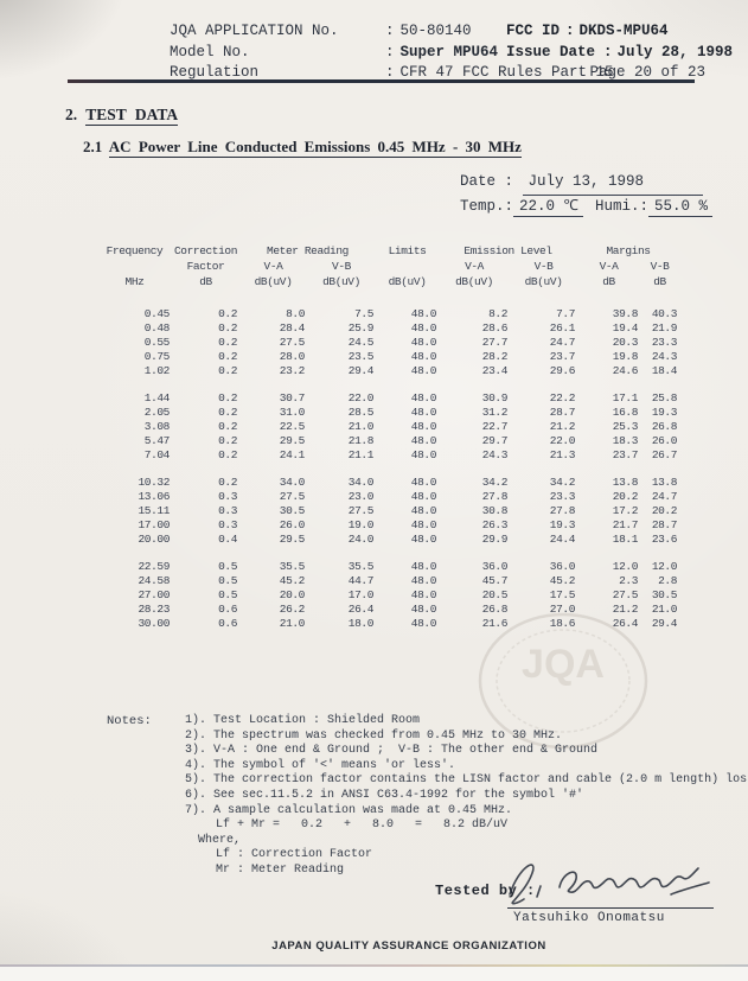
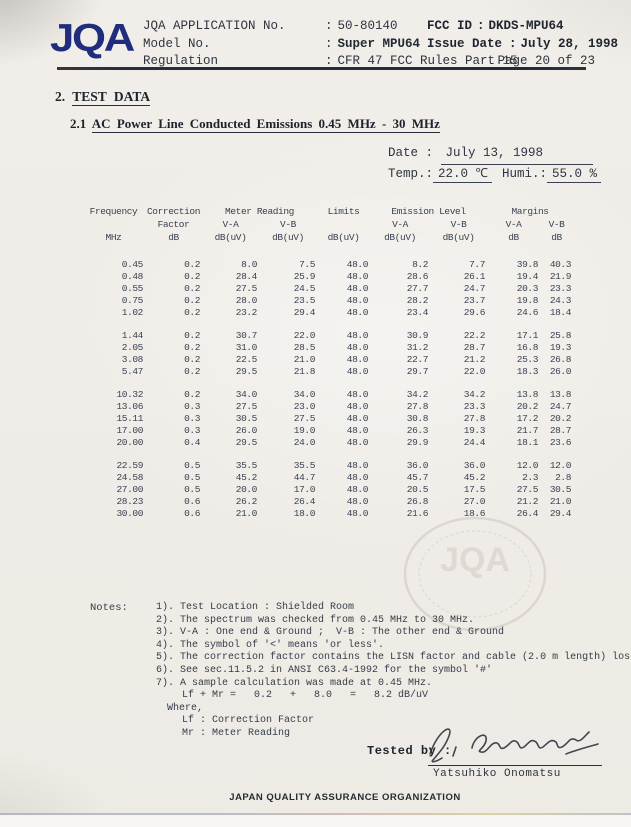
+ JQA
  JQA APPLICATION No. : 50-80140
  Model No. : Super MPU64
  Regulation : CFR 47 FCC Rules Part 15
  FCC ID : DKDS-MPU64
  Issue Date : July 28, 1998
  Page 20 of 23
  2. TEST DATA
  2.1 AC Power Line Conducted Emissions 0.45 MHz - 30 MHz
  Date : July 13, 1998
  Temp.: 22.0 ℃ Humi.: 55.0 %
  Frequency	Correction	Meter Reading	Limits	Emission Level	Margins
  	Factor	V-A	V-B		V-A	V-B	V-A	V-B
  MHz	dB	dB(uV)	dB(uV)	dB(uV)	dB(uV)	dB(uV)	dB	dB
  0.45	0.2	8.0	7.5	48.0	8.2	7.7	39.8	40.3
  0.48	0.2	28.4	25.9	48.0	28.6	26.1	19.4	21.9
  0.55	0.2	27.5	24.5	48.0	27.7	24.7	20.3	23.3
  0.75	0.2	28.0	23.5	48.0	28.2	23.7	19.8	24.3
  1.02	0.2	23.2	29.4	48.0	23.4	29.6	24.6	18.4
  1.44	0.2	30.7	22.0	48.0	30.9	22.2	17.1	25.8
  2.05	0.2	31.0	28.5	48.0	31.2	28.7	16.8	19.3
  3.08	0.2	22.5	21.0	48.0	22.7	21.2	25.3	26.8
  5.47	0.2	29.5	21.8	48.0	29.7	22.0	18.3	26.0
- 7.04	0.2	24.1	21.1	48.0	24.3	21.3	23.7	26.7
  10.32	0.2	34.0	34.0	48.0	34.2	34.2	13.8	13.8
  13.06	0.3	27.5	23.0	48.0	27.8	23.3	20.2	24.7
  15.11	0.3	30.5	27.5	48.0	30.8	27.8	17.2	20.2
  17.00	0.3	26.0	19.0	48.0	26.3	19.3	21.7	28.7
  20.00	0.4	29.5	24.0	48.0	29.9	24.4	18.1	23.6
  22.59	0.5	35.5	35.5	48.0	36.0	36.0	12.0	12.0
  24.58	0.5	45.2	44.7	48.0	45.7	45.2	2.3	2.8
  27.00	0.5	20.0	17.0	48.0	20.5	17.5	27.5	30.5
  28.23	0.6	26.2	26.4	48.0	26.8	27.0	21.2	21.0
  30.00	0.6	21.0	18.0	48.0	21.6	18.6	26.4	29.4
  Notes:
  1). Test Location : Shielded Room
  2). The spectrum was checked from 0.45 MHz to 30 MHz.
  3). V-A : One end & Ground ; V-B : The other end & Ground
  4). The symbol of '<' means 'or less'.
  5). The correction factor contains the LISN factor and cable (2.0 m length) los
  6). See sec.11.5.2 in ANSI C63.4-1992 for the symbol '#'
  7). A sample calculation was made at 0.45 MHz.
  Lf + Mr = 0.2 + 8.0 = 8.2 dB/uV
  Where,
  Lf : Correction Factor
  Mr : Meter Reading
  Tested by :
  Yatsuhiko Onomatsu
  JAPAN QUALITY ASSURANCE ORGANIZATION
